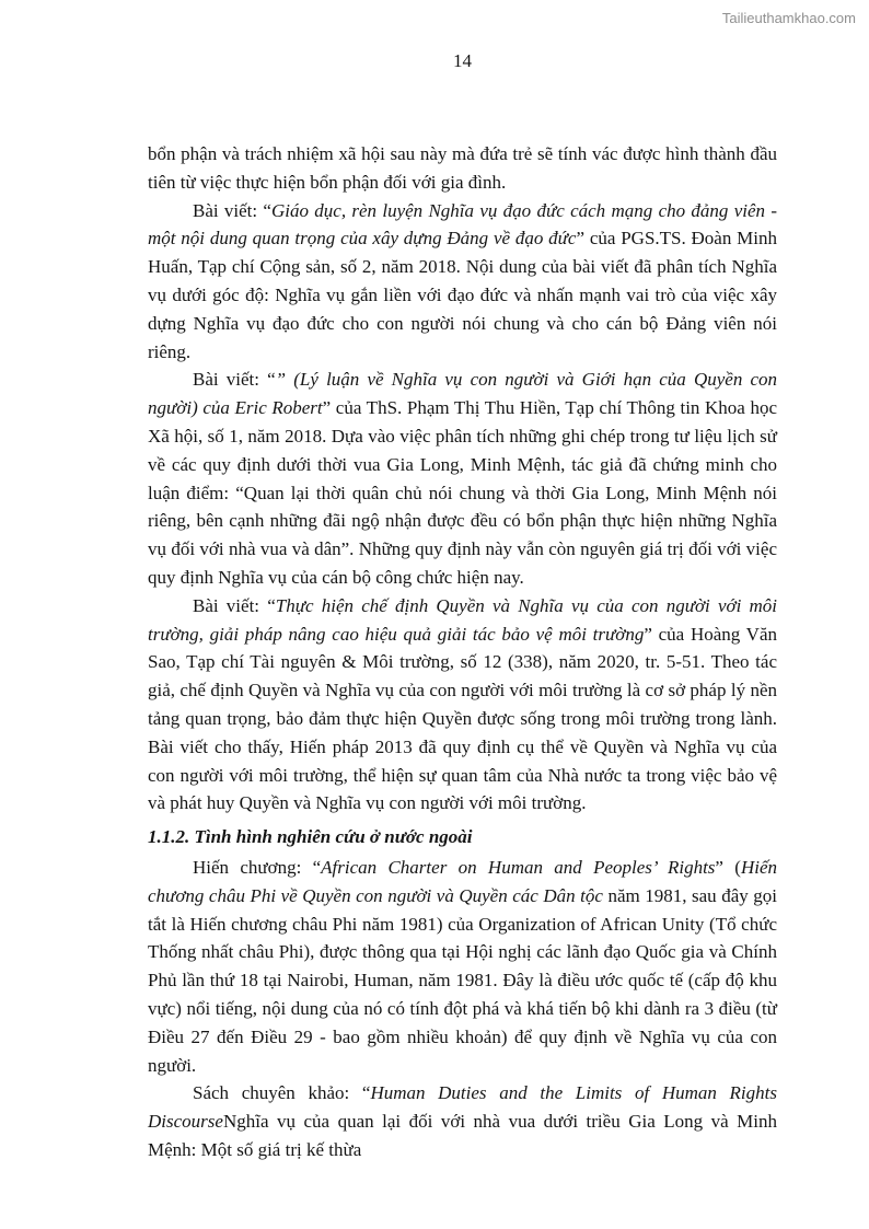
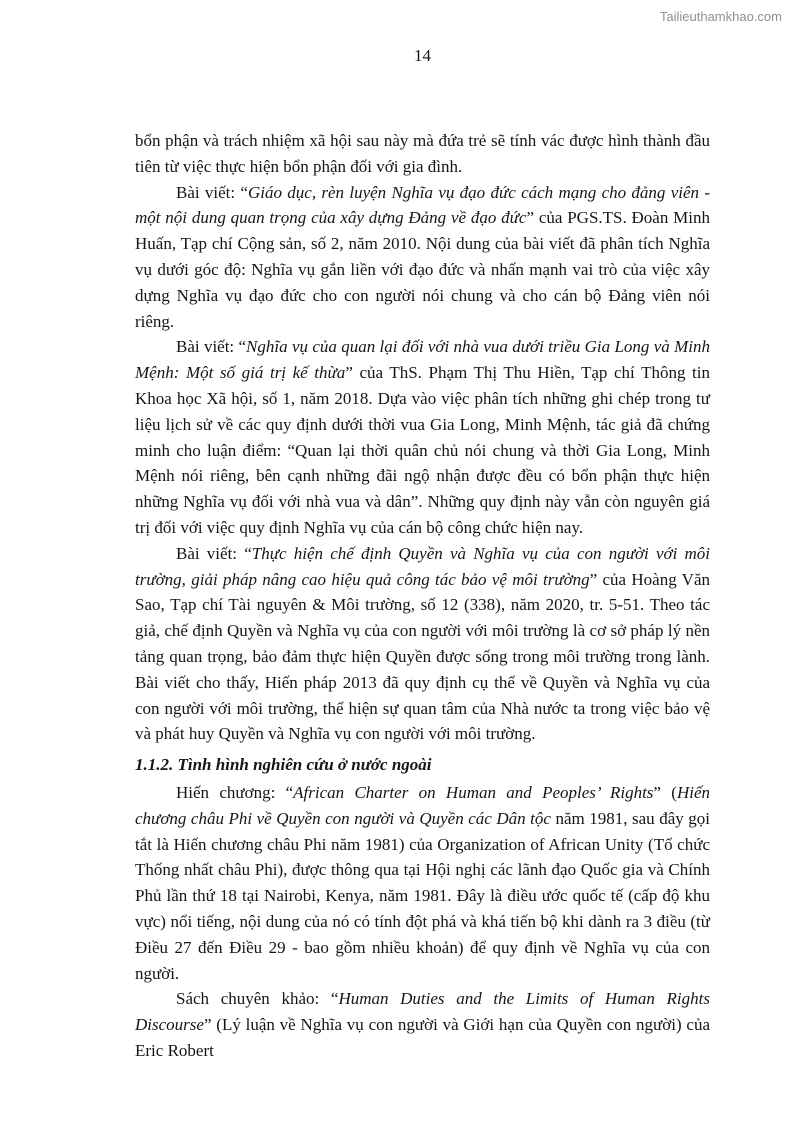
  Tailieuthamkhao.com
  14
  bổn phận và trách nhiệm xã hội sau này mà đứa trẻ sẽ tính vác được hình thành đầu tiên từ việc thực hiện bổn phận đối với gia đình.
- Bài viết: “Giáo dục, rèn luyện Nghĩa vụ đạo đức cách mạng cho đảng viên - một nội dung quan trọng của xây dựng Đảng về đạo đức” của PGS.TS. Đoàn Minh Huấn, Tạp chí Cộng sản, số 2, năm 2018. Nội dung của bài viết đã phân tích Nghĩa vụ dưới góc độ: Nghĩa vụ gắn liền với đạo đức và nhấn mạnh vai trò của việc xây dựng Nghĩa vụ đạo đức cho con người nói chung và cho cán bộ Đảng viên nói riêng.
+ Bài viết: “Giáo dục, rèn luyện Nghĩa vụ đạo đức cách mạng cho đảng viên - một nội dung quan trọng của xây dựng Đảng về đạo đức” của PGS.TS. Đoàn Minh Huấn, Tạp chí Cộng sản, số 2, năm 2010. Nội dung của bài viết đã phân tích Nghĩa vụ dưới góc độ: Nghĩa vụ gắn liền với đạo đức và nhấn mạnh vai trò của việc xây dựng Nghĩa vụ đạo đức cho con người nói chung và cho cán bộ Đảng viên nói riêng.
- Bài viết: “” (Lý luận về Nghĩa vụ con người và Giới hạn của Quyền con người) của Eric Robert” của ThS. Phạm Thị Thu Hiền, Tạp chí Thông tin Khoa học Xã hội, số 1, năm 2018. Dựa vào việc phân tích những ghi chép trong tư liệu lịch sử về các quy định dưới thời vua Gia Long, Minh Mệnh, tác giả đã chứng minh cho luận điểm: “Quan lại thời quân chủ nói chung và thời Gia Long, Minh Mệnh nói riêng, bên cạnh những đãi ngộ nhận được đều có bổn phận thực hiện những Nghĩa vụ đối với nhà vua và dân”. Những quy định này vẫn còn nguyên giá trị đối với việc quy định Nghĩa vụ của cán bộ công chức hiện nay.
+ Bài viết: “Nghĩa vụ của quan lại đối với nhà vua dưới triều Gia Long và Minh Mệnh: Một số giá trị kế thừa” của ThS. Phạm Thị Thu Hiền, Tạp chí Thông tin Khoa học Xã hội, số 1, năm 2018. Dựa vào việc phân tích những ghi chép trong tư liệu lịch sử về các quy định dưới thời vua Gia Long, Minh Mệnh, tác giả đã chứng minh cho luận điểm: “Quan lại thời quân chủ nói chung và thời Gia Long, Minh Mệnh nói riêng, bên cạnh những đãi ngộ nhận được đều có bổn phận thực hiện những Nghĩa vụ đối với nhà vua và dân”. Những quy định này vẫn còn nguyên giá trị đối với việc quy định Nghĩa vụ của cán bộ công chức hiện nay.
- Bài viết: “Thực hiện chế định Quyền và Nghĩa vụ của con người với môi trường, giải pháp nâng cao hiệu quả giải tác bảo vệ môi trường” của Hoàng Văn Sao, Tạp chí Tài nguyên & Môi trường, số 12 (338), năm 2020, tr. 5-51. Theo tác giả, chế định Quyền và Nghĩa vụ của con người với môi trường là cơ sở pháp lý nền tảng quan trọng, bảo đảm thực hiện Quyền được sống trong môi trường trong lành. Bài viết cho thấy, Hiến pháp 2013 đã quy định cụ thể về Quyền và Nghĩa vụ của con người với môi trường, thể hiện sự quan tâm của Nhà nước ta trong việc bảo vệ và phát huy Quyền và Nghĩa vụ con người với môi trường.
+ Bài viết: “Thực hiện chế định Quyền và Nghĩa vụ của con người với môi trường, giải pháp nâng cao hiệu quả công tác bảo vệ môi trường” của Hoàng Văn Sao, Tạp chí Tài nguyên & Môi trường, số 12 (338), năm 2020, tr. 5-51. Theo tác giả, chế định Quyền và Nghĩa vụ của con người với môi trường là cơ sở pháp lý nền tảng quan trọng, bảo đảm thực hiện Quyền được sống trong môi trường trong lành. Bài viết cho thấy, Hiến pháp 2013 đã quy định cụ thể về Quyền và Nghĩa vụ của con người với môi trường, thể hiện sự quan tâm của Nhà nước ta trong việc bảo vệ và phát huy Quyền và Nghĩa vụ con người với môi trường.
  1.1.2. Tình hình nghiên cứu ở nước ngoài
- Hiến chương: “African Charter on Human and Peoples’ Rights” (Hiến chương châu Phi về Quyền con người và Quyền các Dân tộc năm 1981, sau đây gọi tắt là Hiến chương châu Phi năm 1981) của Organization of African Unity (Tổ chức Thống nhất châu Phi), được thông qua tại Hội nghị các lãnh đạo Quốc gia và Chính Phủ lần thứ 18 tại Nairobi, Human, năm 1981. Đây là điều ước quốc tế (cấp độ khu vực) nổi tiếng, nội dung của nó có tính đột phá và khá tiến bộ khi dành ra 3 điều (từ Điều 27 đến Điều 29 - bao gồm nhiều khoản) để quy định về Nghĩa vụ của con người.
+ Hiến chương: “African Charter on Human and Peoples’ Rights” (Hiến chương châu Phi về Quyền con người và Quyền các Dân tộc năm 1981, sau đây gọi tắt là Hiến chương châu Phi năm 1981) của Organization of African Unity (Tổ chức Thống nhất châu Phi), được thông qua tại Hội nghị các lãnh đạo Quốc gia và Chính Phủ lần thứ 18 tại Nairobi, Kenya, năm 1981. Đây là điều ước quốc tế (cấp độ khu vực) nổi tiếng, nội dung của nó có tính đột phá và khá tiến bộ khi dành ra 3 điều (từ Điều 27 đến Điều 29 - bao gồm nhiều khoản) để quy định về Nghĩa vụ của con người.
- Sách chuyên khảo: “Human Duties and the Limits of Human Rights DiscourseNghĩa vụ của quan lại đối với nhà vua dưới triều Gia Long và Minh Mệnh: Một số giá trị kế thừa
+ Sách chuyên khảo: “Human Duties and the Limits of Human Rights Discourse” (Lý luận về Nghĩa vụ con người và Giới hạn của Quyền con người) của Eric Robert
